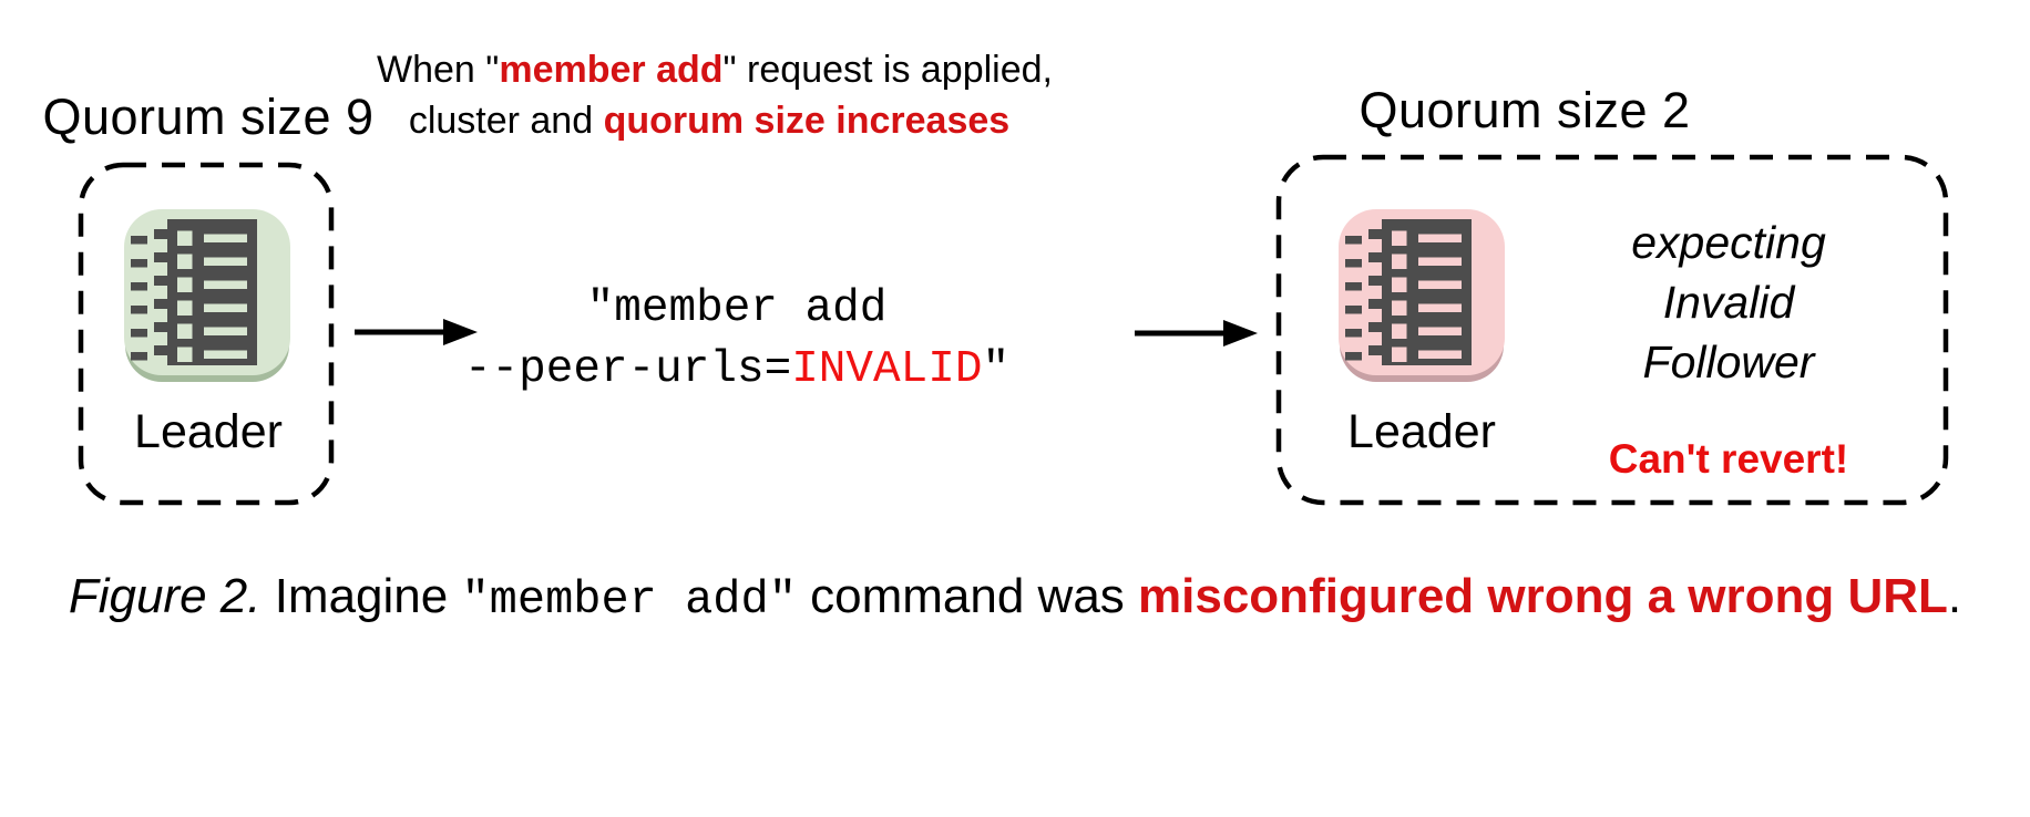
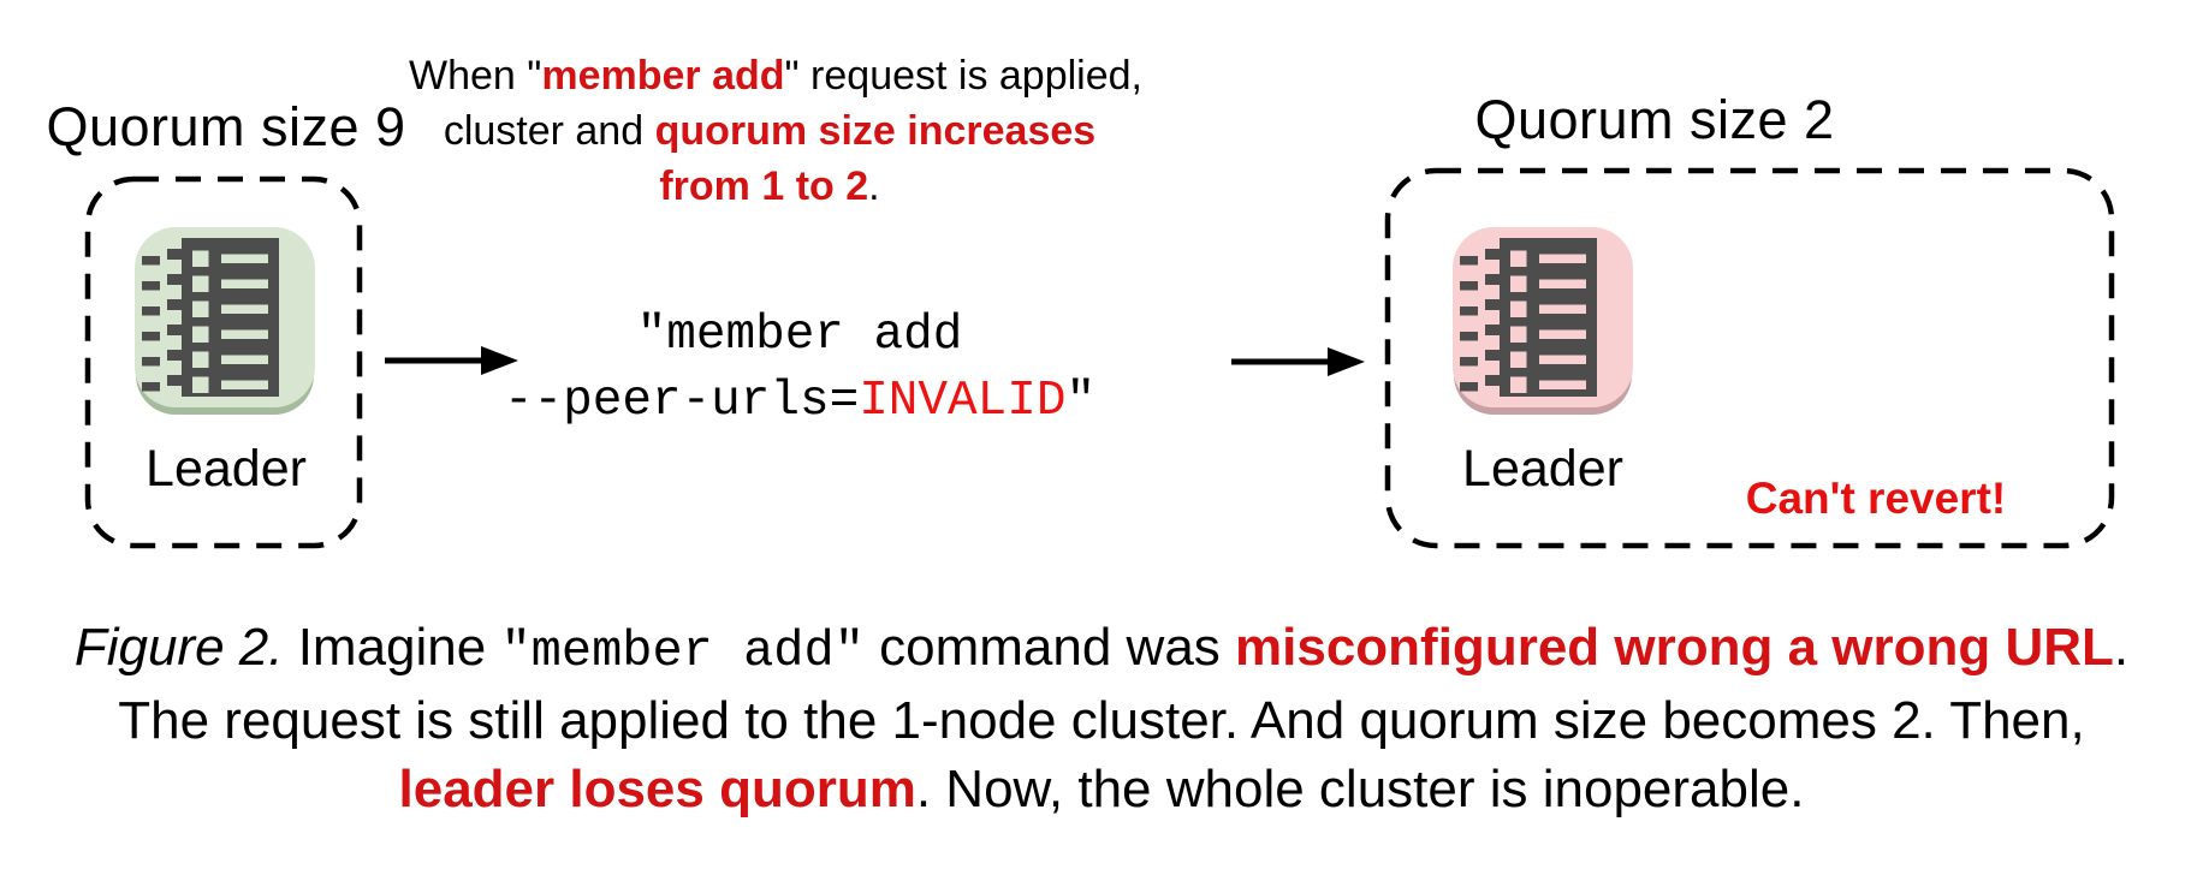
  Quorum size 9
  Leader
  When "member add" request is applied,
  cluster and quorum size increases
+ from 1 to 2.
  "member add
  --peer-urls=INVALID"
  Quorum size 2
  Leader
- expecting
- Invalid
- Follower
  Can't revert!
  Figure 2. Imagine "member add" command was misconfigured wrong a wrong URL.
+ The request is still applied to the 1-node cluster. And quorum size becomes 2. Then,
+ leader loses quorum. Now, the whole cluster is inoperable.
